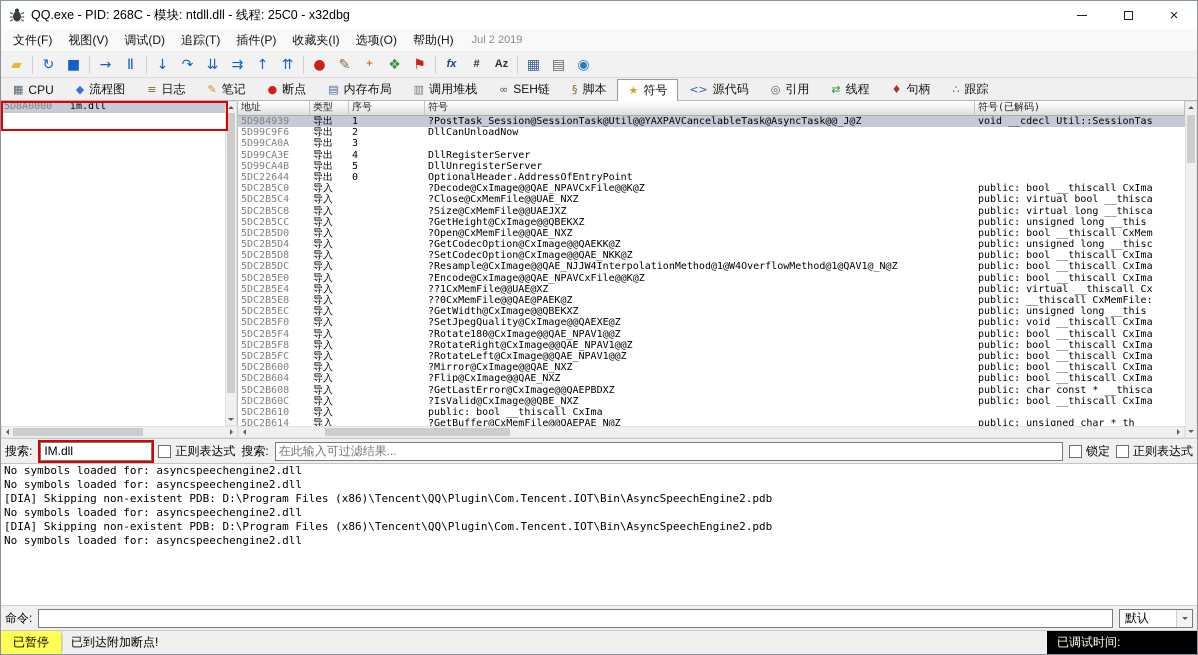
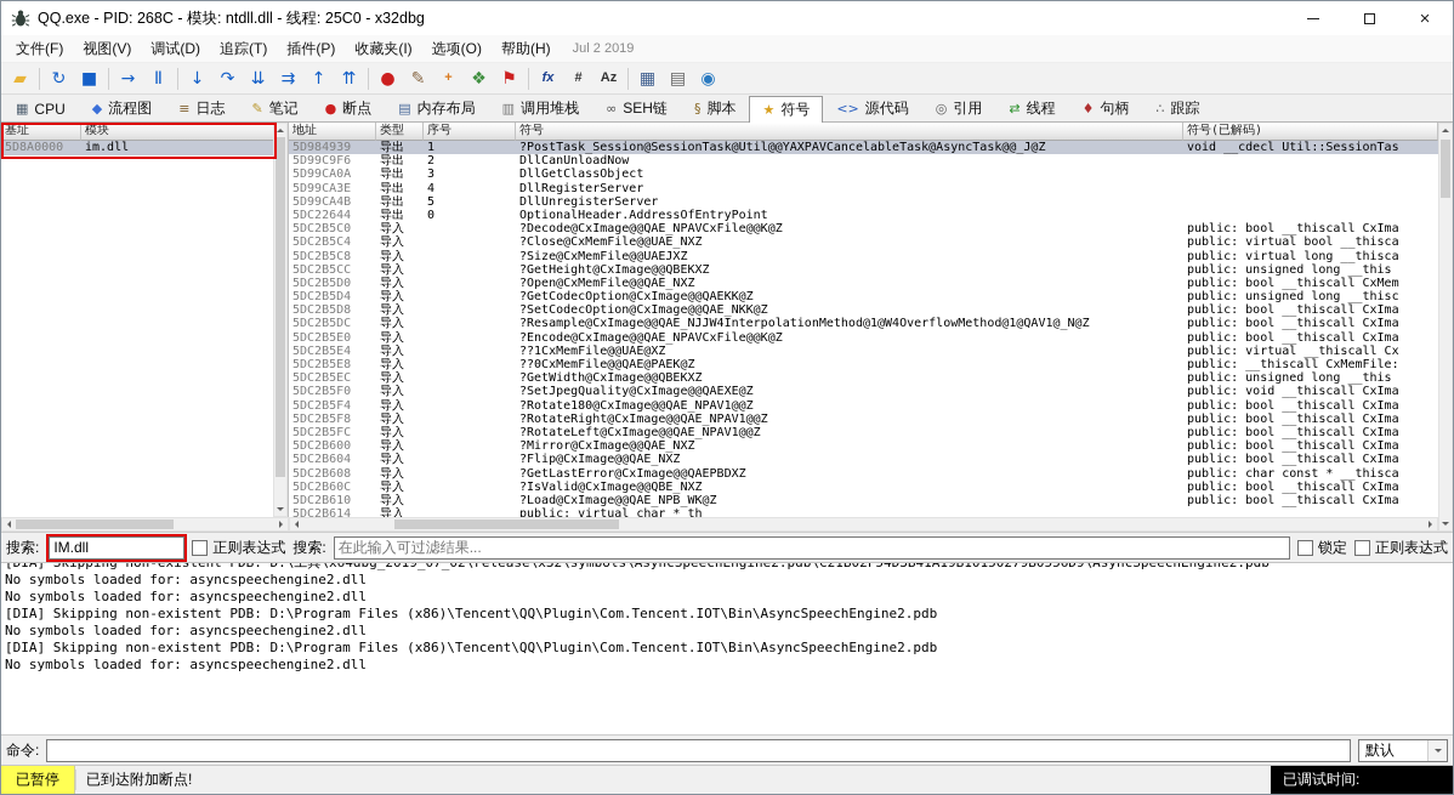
  QQ.exe - PID: 268C - 模块: ntdll.dll - 线程: 25C0 - x32dbg
  ×
  文件(F)
  视图(V)
  调试(D)
  追踪(T)
  插件(P)
  收藏夹(I)
  选项(O)
  帮助(H)
  Jul 2 2019
  ▰
  ↻
  ■
  →
  Ⅱ
  ↓
  ↷
  ⇊
  ⇉
  ↑
  ⇈
  ●
  ✎
  +
  ❖
  ⚑
  fx
  #
  Az
  ▦
  ▤
  ◉
  ▦
  CPU
  ◆
  流程图
  ≡
  日志
  ✎
  笔记
  ●
  断点
  ▤
  内存布局
  ▥
  调用堆栈
  ∞
  SEH链
  §
  脚本
  ★
  符号
  <>
  源代码
  ◎
  引用
  ⇄
  线程
  ♦
  句柄
  ∴
  跟踪
+ 基址
+ 模块
  5D8A0000
  im.dll
  地址
  类型
  序号
  符号
  符号(已解码)
  5D984939
  导出
  1
  ?PostTask_Session@SessionTask@Util@@YAXPAVCancelableTask@AsyncTask@@_J@Z
  void __cdecl Util::SessionTas
  5D99C9F6
  导出
  2
  DllCanUnloadNow
  5D99CA0A
  导出
  3
+ DllGetClassObject
  5D99CA3E
  导出
  4
  DllRegisterServer
  5D99CA4B
  导出
  5
  DllUnregisterServer
  5DC22644
  导出
  0
  OptionalHeader.AddressOfEntryPoint
  5DC2B5C0
  导入
  ?Decode@CxImage@@QAE_NPAVCxFile@@K@Z
  public: bool __thiscall CxIma
  5DC2B5C4
  导入
  ?Close@CxMemFile@@UAE_NXZ
  public: virtual bool __thisca
  5DC2B5C8
  导入
  ?Size@CxMemFile@@UAEJXZ
  public: virtual long __thisca
  5DC2B5CC
  导入
  ?GetHeight@CxImage@@QBEKXZ
  public: unsigned long __this
  5DC2B5D0
  导入
  ?Open@CxMemFile@@QAE_NXZ
  public: bool __thiscall CxMem
  5DC2B5D4
  导入
  ?GetCodecOption@CxImage@@QAEKK@Z
  public: unsigned long __thisc
  5DC2B5D8
  导入
  ?SetCodecOption@CxImage@@QAE_NKK@Z
  public: bool __thiscall CxIma
  5DC2B5DC
  导入
  ?Resample@CxImage@@QAE_NJJW4InterpolationMethod@1@W4OverflowMethod@1@QAV1@_N@Z
  public: bool __thiscall CxIma
  5DC2B5E0
  导入
  ?Encode@CxImage@@QAE_NPAVCxFile@@K@Z
  public: bool __thiscall CxIma
  5DC2B5E4
  导入
  ??1CxMemFile@@UAE@XZ
  public: virtual __thiscall Cx
  5DC2B5E8
  导入
  ??0CxMemFile@@QAE@PAEK@Z
  public: __thiscall CxMemFile:
  5DC2B5EC
  导入
  ?GetWidth@CxImage@@QBEKXZ
  public: unsigned long __this
  5DC2B5F0
  导入
  ?SetJpegQuality@CxImage@@QAEXE@Z
  public: void __thiscall CxIma
  5DC2B5F4
  导入
  ?Rotate180@CxImage@@QAE_NPAV1@@Z
  public: bool __thiscall CxIma
  5DC2B5F8
  导入
  ?RotateRight@CxImage@@QAE_NPAV1@@Z
  public: bool __thiscall CxIma
  5DC2B5FC
  导入
  ?RotateLeft@CxImage@@QAE_NPAV1@@Z
  public: bool __thiscall CxIma
  5DC2B600
  导入
  ?Mirror@CxImage@@QAE_NXZ
  public: bool __thiscall CxIma
  5DC2B604
  导入
  ?Flip@CxImage@@QAE_NXZ
  public: bool __thiscall CxIma
  5DC2B608
  导入
  ?GetLastError@CxImage@@QAEPBDXZ
  public: char const * __thisca
  5DC2B60C
  导入
  ?IsValid@CxImage@@QBE_NXZ
  public: bool __thiscall CxIma
  5DC2B610
  导入
+ ?Load@CxImage@@QAE_NPB_WK@Z
  public: bool __thiscall CxIma
  5DC2B614
  导入
- ?GetBuffer@CxMemFile@@QAEPAE_N@Z
- public: unsigned char * th
+ public: virtual char * th
  搜索:
  IM.dll
  正则表达式
  搜索:
  在此输入可过滤结果...
  锁定
  正则表达式
+ [DIA] Skipping non-existent PDB: D:\工具\x64dbg_2019_07_02\release\x32\symbols\AsyncSpeechEngine2.pdb\C21B02F54D3B41A19B10150279B0556D9\AsyncSpeechEngine2.pdb
  No symbols loaded for: asyncspeechengine2.dll
  No symbols loaded for: asyncspeechengine2.dll
  [DIA] Skipping non-existent PDB: D:\Program Files (x86)\Tencent\QQ\Plugin\Com.Tencent.IOT\Bin\AsyncSpeechEngine2.pdb
  No symbols loaded for: asyncspeechengine2.dll
  [DIA] Skipping non-existent PDB: D:\Program Files (x86)\Tencent\QQ\Plugin\Com.Tencent.IOT\Bin\AsyncSpeechEngine2.pdb
  No symbols loaded for: asyncspeechengine2.dll
  命令:
  默认
  已暂停
  已到达附加断点!
  已调试时间:
